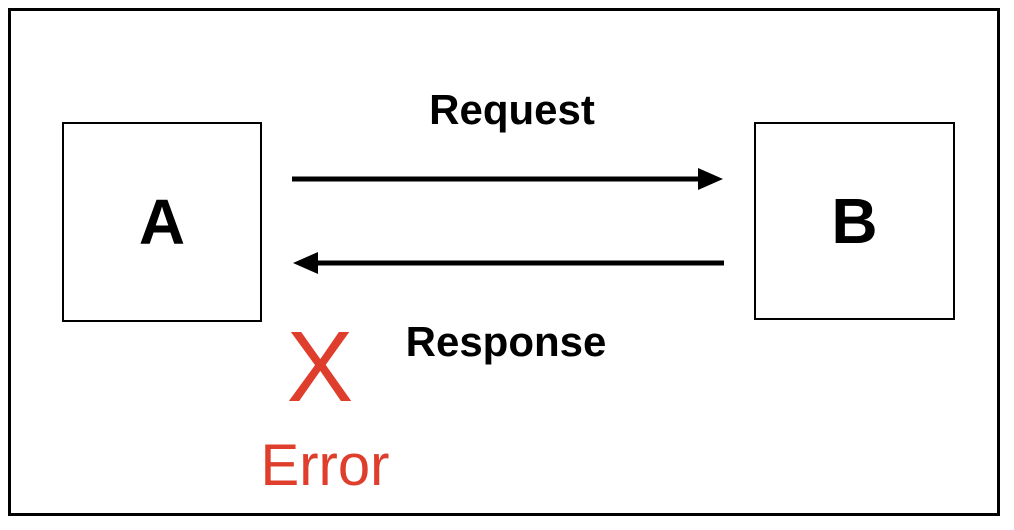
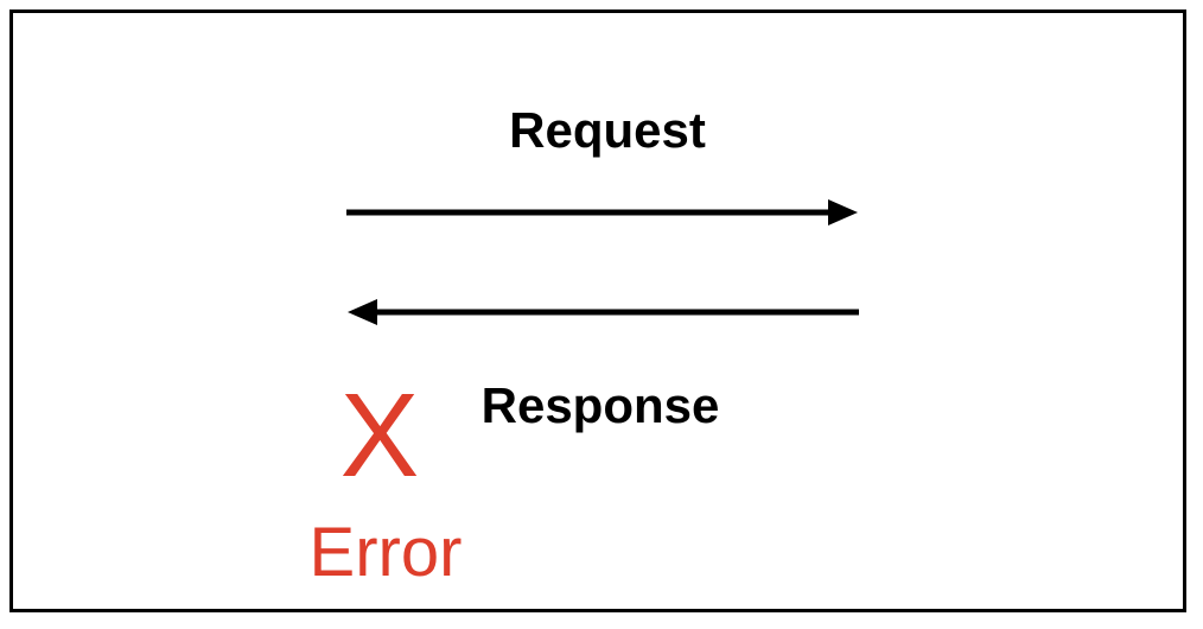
- A
- B
  Request
  Response
  X
  Error
